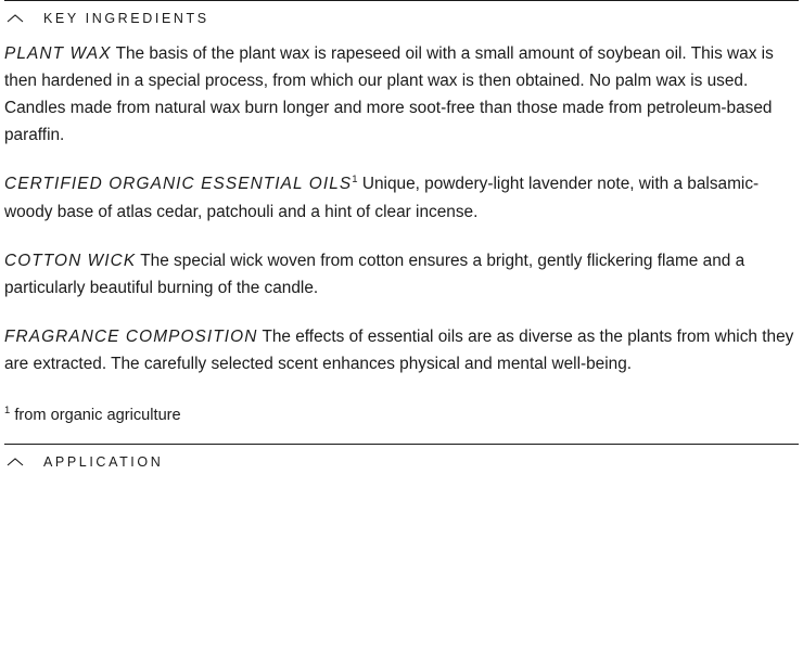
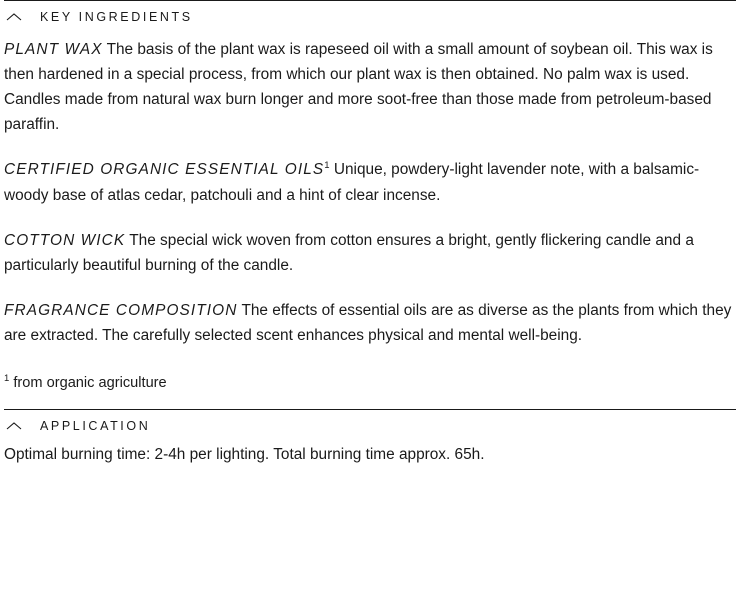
  KEY INGREDIENTS
  PLANT WAX The basis of the plant wax is rapeseed oil with a small amount of soybean oil. This wax is then hardened in a special process, from which our plant wax is then obtained. No palm wax is used. Candles made from natural wax burn longer and more soot-free than those made from petroleum-based paraffin.
  CERTIFIED ORGANIC ESSENTIAL OILS1 Unique, powdery-light lavender note, with a balsamic-woody base of atlas cedar, patchouli and a hint of clear incense.
- COTTON WICK The special wick woven from cotton ensures a bright, gently flickering flame and a particularly beautiful burning of the candle.
+ COTTON WICK The special wick woven from cotton ensures a bright, gently flickering candle and a particularly beautiful burning of the candle.
  FRAGRANCE COMPOSITION The effects of essential oils are as diverse as the plants from which they are extracted. The carefully selected scent enhances physical and mental well-being.
  1 from organic agriculture
  APPLICATION
+ Optimal burning time: 2-4h per lighting. Total burning time approx. 65h.
